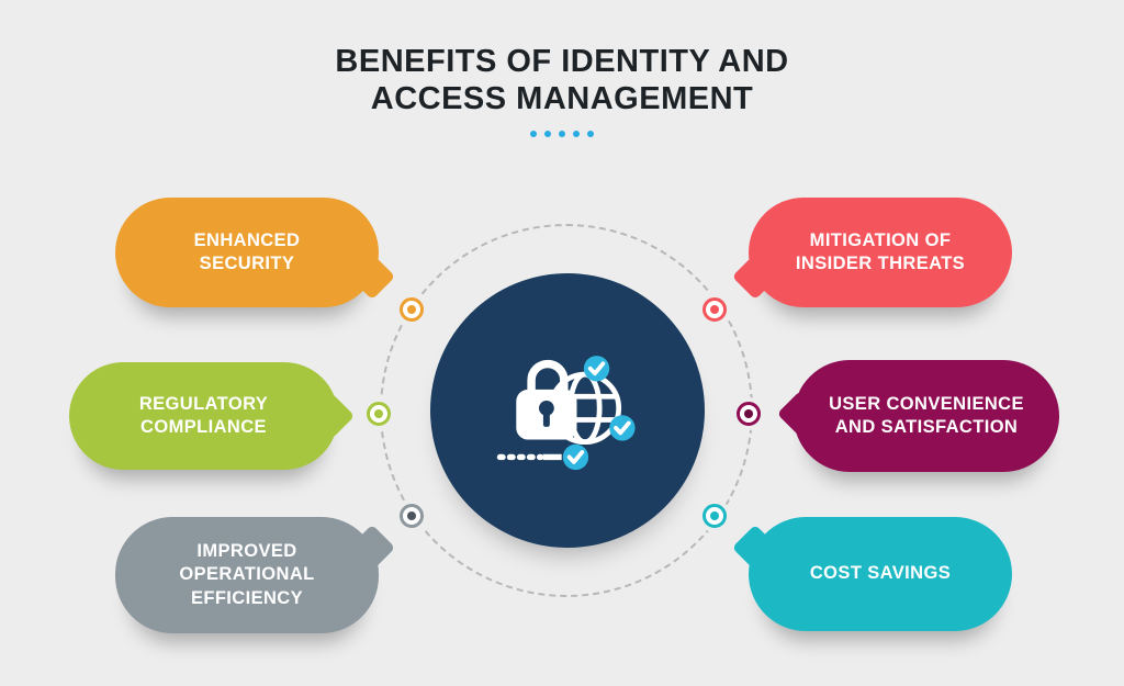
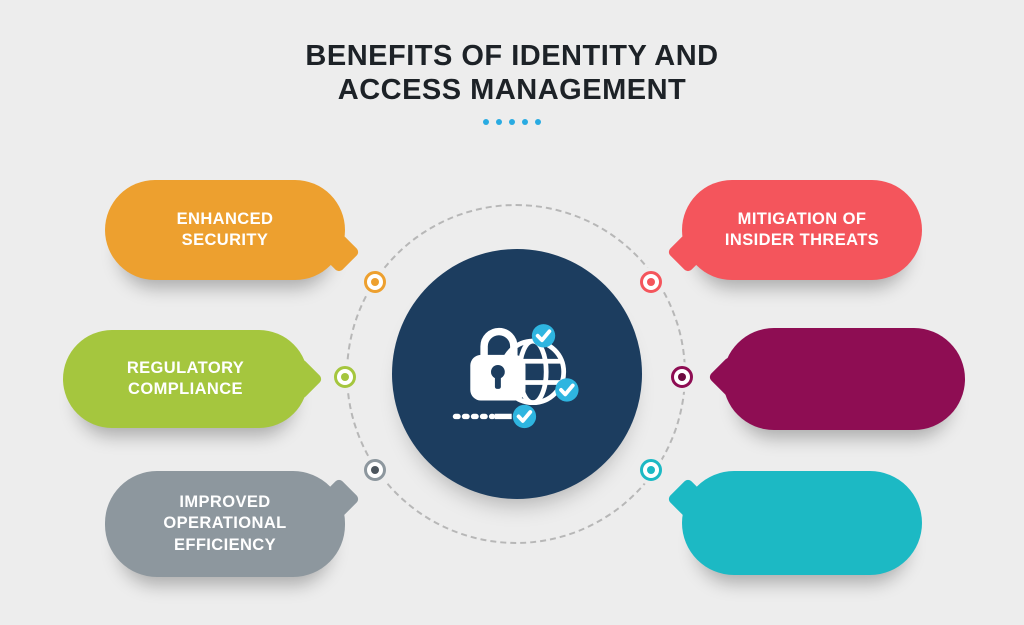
  BENEFITS OF IDENTITY AND
  ACCESS MANAGEMENT
  ENHANCED
  SECURITY
  REGULATORY
  COMPLIANCE
  IMPROVED
  OPERATIONAL
  EFFICIENCY
  MITIGATION OF
  INSIDER THREATS
- USER CONVENIENCE
- AND SATISFACTION
- COST SAVINGS
